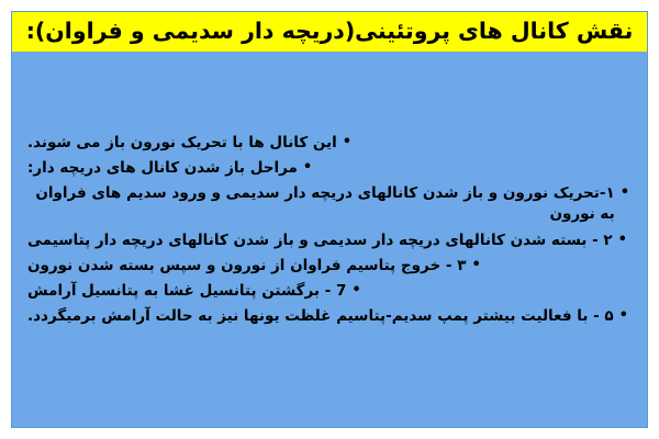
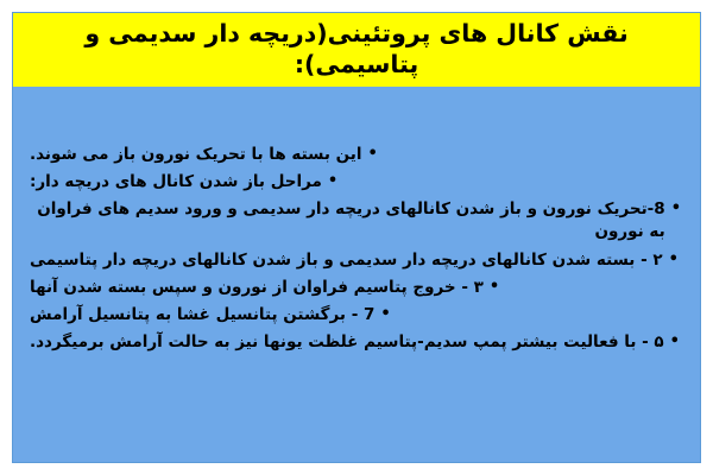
- نقش کانال های پروتئینی(دریچه دار سدیمی و فراوان):
+ نقش کانال های پروتئینی(دریچه دار سدیمی و پتاسیمی):
  •
- این کانال ها با تحریک نورون باز می شوند.
+ این بسته ها با تحریک نورون باز می شوند.
  •
  مراحل باز شدن کانال های دریچه دار:
  •
- ۱-تحریک نورون و باز شدن کانالهای دریچه دار سدیمی و ورود سدیم های فراوان به نورون
+ 8-تحریک نورون و باز شدن کانالهای دریچه دار سدیمی و ورود سدیم های فراوان به نورون
  •
  ۲ - بسته شدن کانالهای دریچه دار سدیمی و باز شدن کانالهای دریچه دار پتاسیمی
  •
- ۳ - خروج پتاسیم فراوان از نورون و سپس بسته شدن نورون
+ ۳ - خروج پتاسیم فراوان از نورون و سپس بسته شدن آنها
  •
  7 - برگشتن پتانسیل غشا به پتانسیل آرامش
  •
  ۵ - با فعالیت بیشتر پمپ سدیم-پتاسیم غلظت یونها نیز به حالت آرامش برمیگردد.
